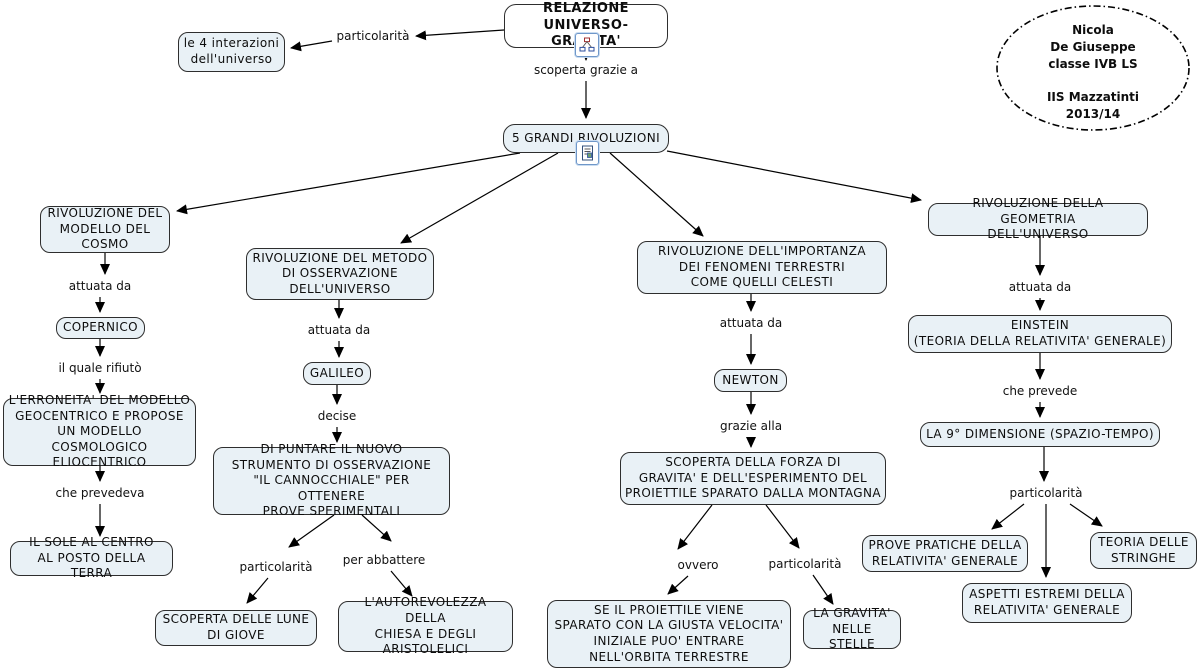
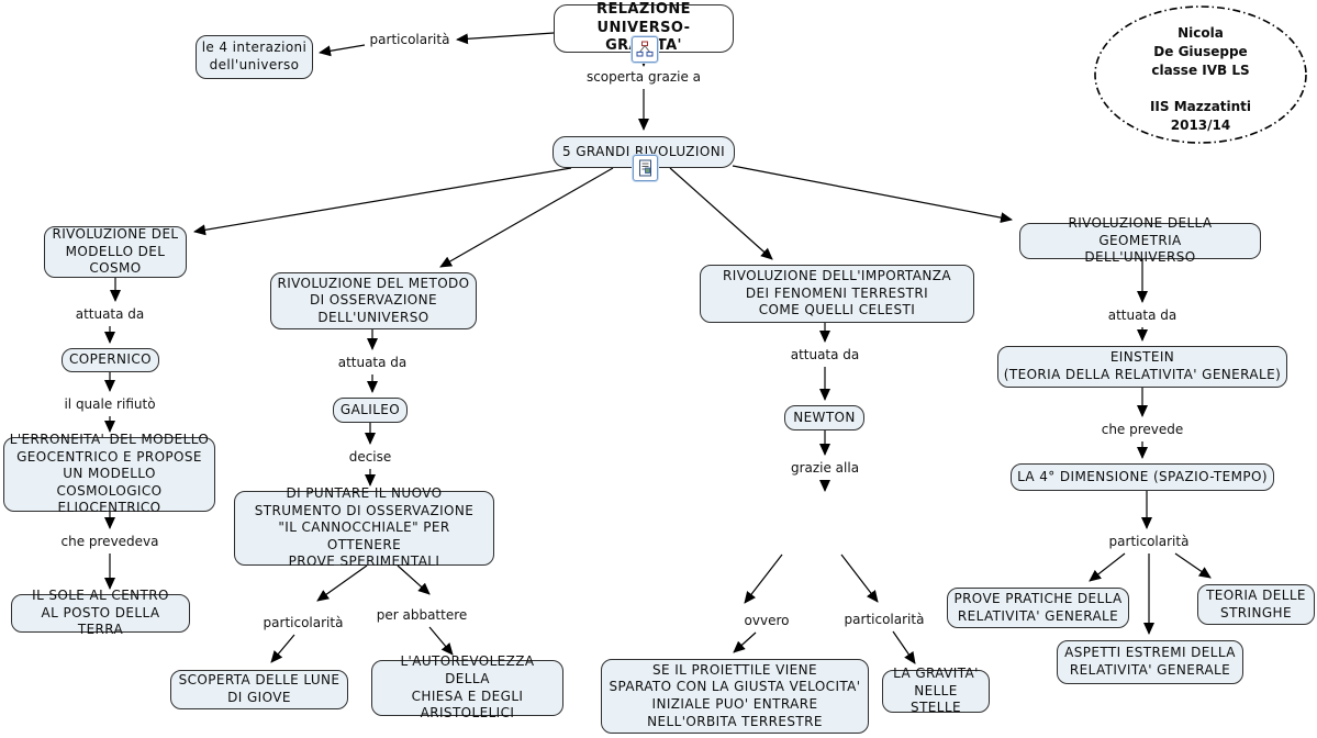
  RELAZIONE
  UNIVERSO-GRTA'
  particolarità
  le 4 interazioni
  dell'universo
  scoperta grazie a
  5 GRANDI RIVOLUZIONI
  Nicola
  De Giuseppe
  classe IVB LS
  IIS Mazzatinti
  2013/14
  RIVOLUZIONE DEL
  MODELLO DEL
  COSMO
  attuata da
  COPERNICO
  il quale rifiutò
  L'ERRONEITA' DEL MODELLO
  GEOCENTRICO E PROPOSE
  UN MODELLO COSMOLOGICO
  ELIOCENTRICO
  che prevedeva
  IL SOLE AL CENTRO
  AL POSTO DELLA TERRA
  RIVOLUZIONE DEL METODO
  DI OSSERVAZIONE
  DELL'UNIVERSO
  attuata da
  GALILEO
  decise
  DI PUNTARE IL NUOVO
  STRUMENTO DI OSSERVAZIONE
  "IL CANNOCCHIALE" PER OTTENERE
  PROVE SPERIMENTALI
  particolarità
  per abbattere
  SCOPERTA DELLE LUNE
  DI GIOVE
  L'AUTOREVOLEZZA DELLA
  CHIESA E DEGLI
  ARISTOLELICI
  RIVOLUZIONE DELL'IMPORTANZA
  DEI FENOMENI TERRESTRI
  COME QUELLI CELESTI
  attuata da
  NEWTON
  grazie alla
- SCOPERTA DELLA FORZA DI
- GRAVITA' E DELL'ESPERIMENTO DEL
- PROIETTILE SPARATO DALLA MONTAGNA
  ovvero
  particolarità
  SE IL PROIETTILE VIENE
  SPARATO CON LA GIUSTA VELOCITA'
  INIZIALE PUO' ENTRARE
  NELL'ORBITA TERRESTRE
  LA GRAVITA'
  NELLE STELLE
  RIVOLUZIONE DELLA GEOMETRIA
  DELL'UNIVERSO
  attuata da
  EINSTEIN
  (TEORIA DELLA RELATIVITA' GENERALE)
  che prevede
- LA 9° DIMENSIONE (SPAZIO-TEMPO)
+ LA 4° DIMENSIONE (SPAZIO-TEMPO)
  particolarità
  PROVE PRATICHE DELLA
  RELATIVITA' GENERALE
  ASPETTI ESTREMI DELLA
  RELATIVITA' GENERALE
  TEORIA DELLE
  STRINGHE
